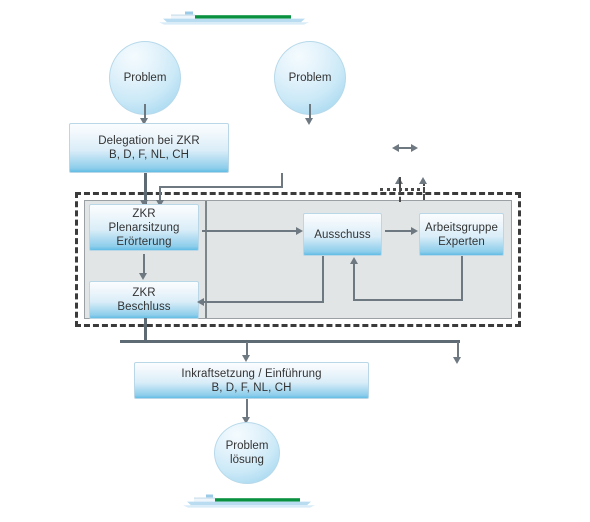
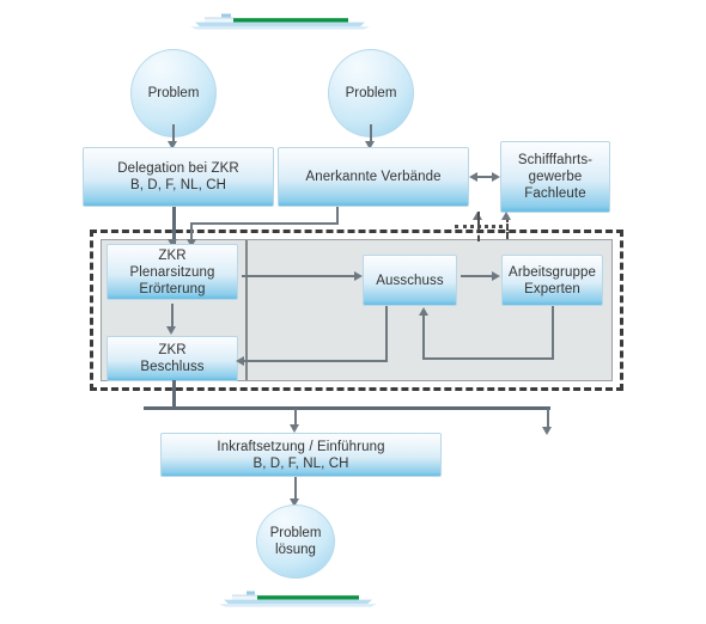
  Problem
  Problem
  Delegation bei ZKR
  B, D, F, NL, CH
+ Anerkannte Verbände
+ Schifffahrts-
+ gewerbe
+ Fachleute
  ZKR
  Plenarsitzung
  Erörterung
  ZKR
  Beschluss
  Ausschuss
  Arbeitsgruppe
  Experten
  Inkraftsetzung / Einführung
  B, D, F, NL, CH
  Problem lösung
